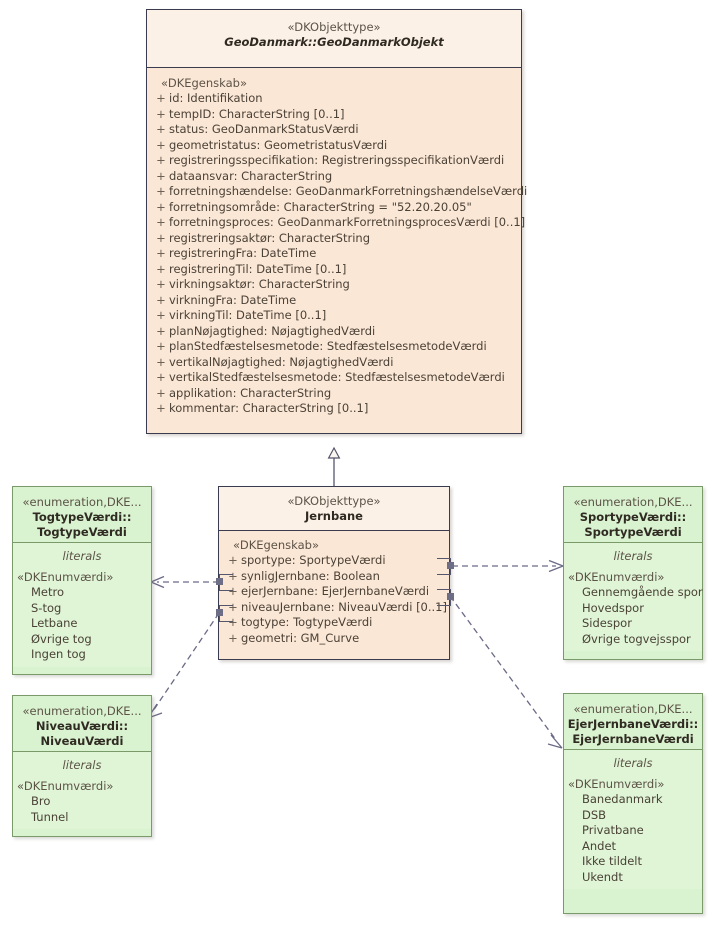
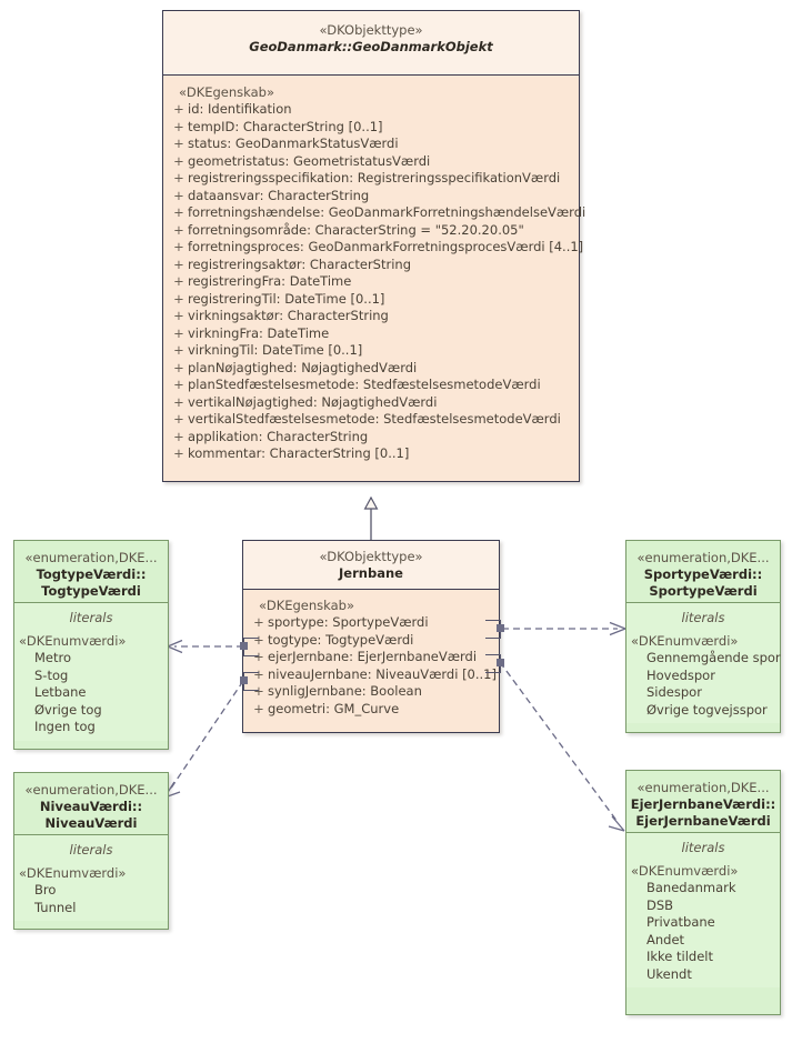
  «DKObjekttype»
  GeoDanmark::GeoDanmarkObjekt
  «DKEgenskab»
  +
  id: Identifikation
  +
  tempID: CharacterString [0..1]
  +
  status: GeoDanmarkStatusVærdi
  +
  geometristatus: GeometristatusVærdi
  +
  registreringsspecifikation: RegistreringsspecifikationVærdi
  +
  dataansvar: CharacterString
  +
  forretningshændelse: GeoDanmarkForretningshændelseVærdi
  +
  forretningsområde: CharacterString = "52.20.20.05"
  +
- forretningsproces: GeoDanmarkForretningsprocesVærdi [0..1]
+ forretningsproces: GeoDanmarkForretningsprocesVærdi [4..1]
  +
  registreringsaktør: CharacterString
  +
  registreringFra: DateTime
  +
  registreringTil: DateTime [0..1]
  +
  virkningsaktør: CharacterString
  +
  virkningFra: DateTime
  +
  virkningTil: DateTime [0..1]
  +
  planNøjagtighed: NøjagtighedVærdi
  +
  planStedfæstelsesmetode: StedfæstelsesmetodeVærdi
  +
  vertikalNøjagtighed: NøjagtighedVærdi
  +
  vertikalStedfæstelsesmetode: StedfæstelsesmetodeVærdi
  +
  applikation: CharacterString
  +
  kommentar: CharacterString [0..1]
  «DKObjekttype»
  Jernbane
  «DKEgenskab»
  +
  sportype: SportypeVærdi
  +
- synligJernbane: Boolean
+ togtype: TogtypeVærdi
  +
  ejerJernbane: EjerJernbaneVærdi
  +
  niveauJernbane: NiveauVærdi [0..1]
  +
- togtype: TogtypeVærdi
+ synligJernbane: Boolean
  +
  geometri: GM_Curve
  «enumeration,DKE...
  TogtypeVærdi::
  TogtypeVærdi
  literals
  «DKEnumværdi»
  Metro
  S-tog
  Letbane
  Øvrige tog
  Ingen tog
  «enumeration,DKE...
  NiveauVærdi::
  NiveauVærdi
  literals
  «DKEnumværdi»
  Bro
  Tunnel
  «enumeration,DKE...
  SportypeVærdi::
  SportypeVærdi
  literals
  «DKEnumværdi»
  Gennemgående spor
  Hovedspor
  Sidespor
  Øvrige togvejsspor
  «enumeration,DKE...
  EjerJernbaneVærdi::
  EjerJernbaneVærdi
  literals
  «DKEnumværdi»
  Banedanmark
  DSB
  Privatbane
  Andet
  Ikke tildelt
  Ukendt
